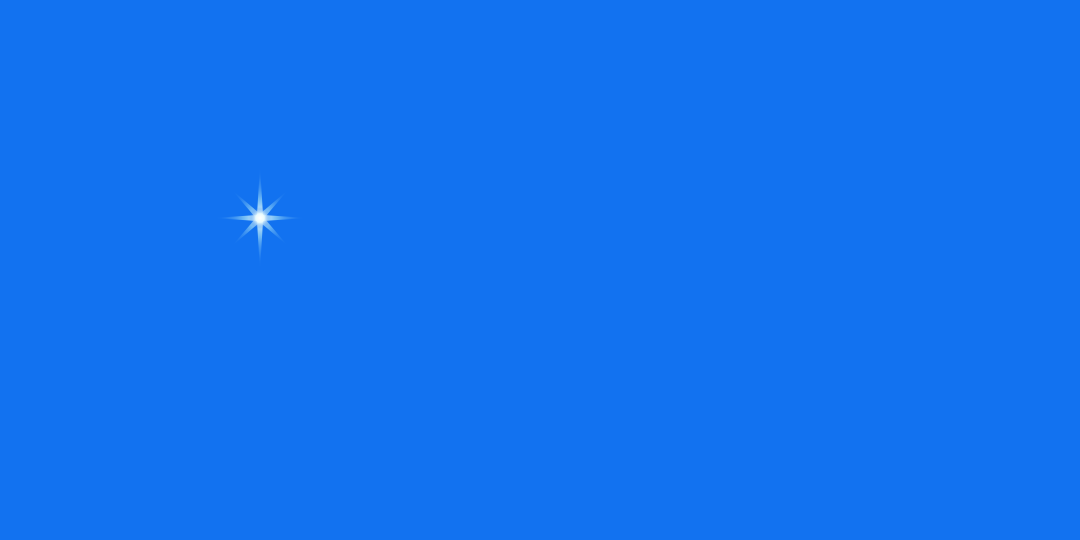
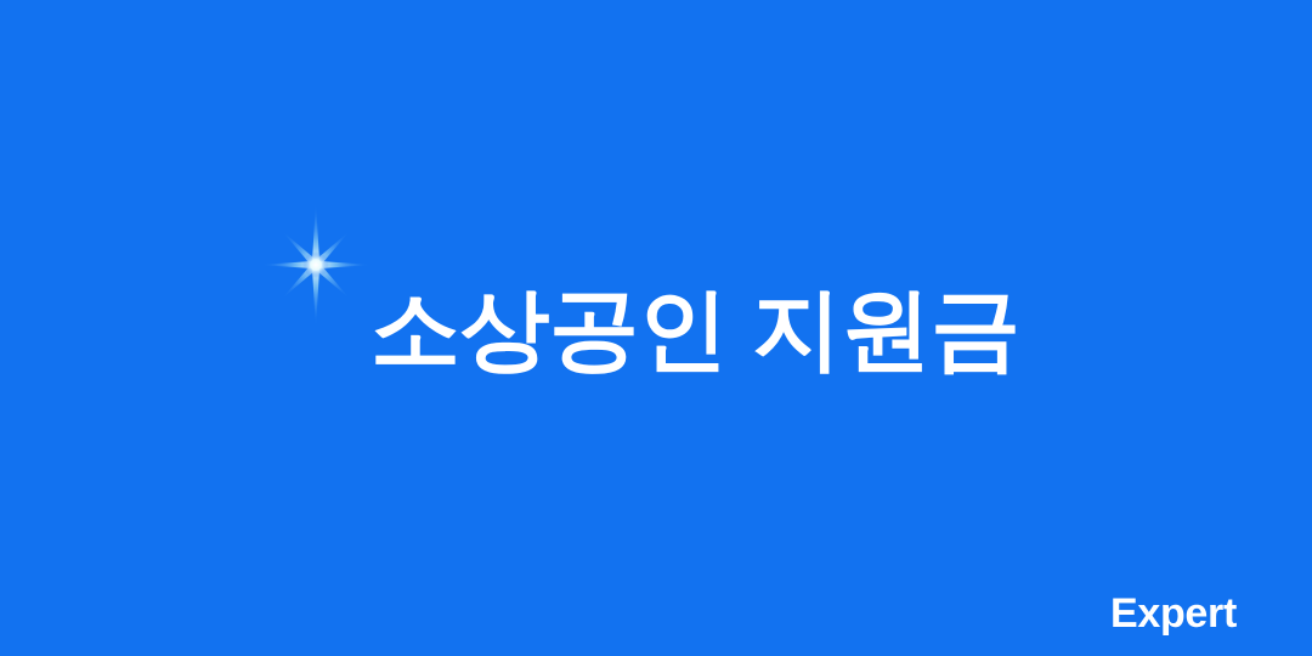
+ 소상공인 지원금
+ Expert
